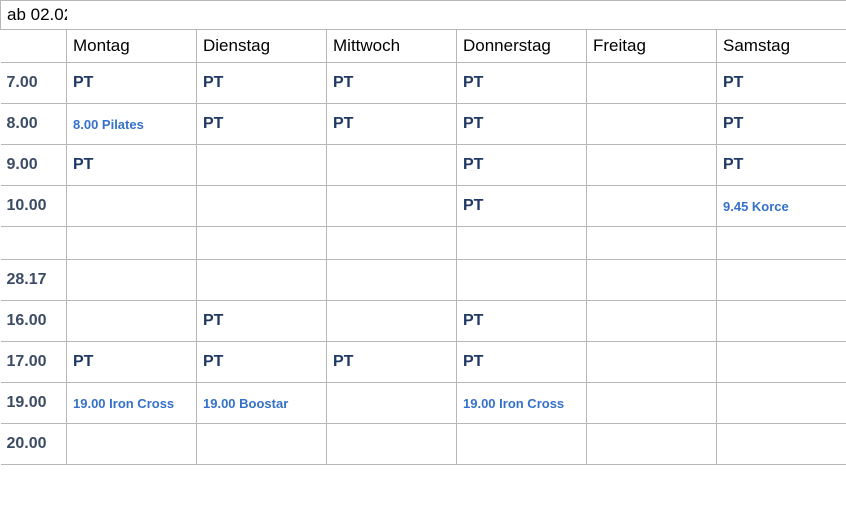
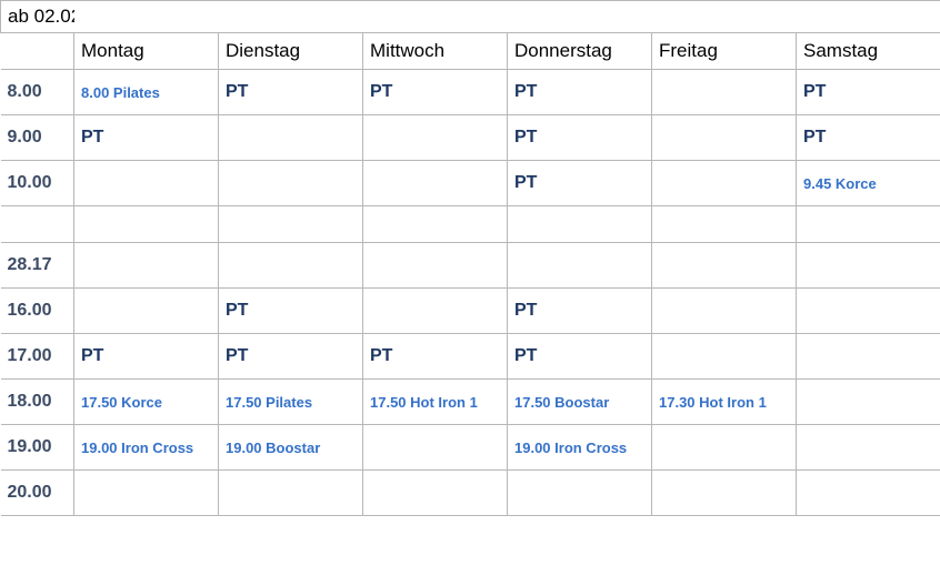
  	Montag	Dienstag	Mittwoch	Donnerstag	Freitag	Samstag
- 7.00	PT	PT	PT	PT		PT
  8.00	8.00 Pilates	PT	PT	PT		PT
  9.00	PT			PT		PT
  10.00				PT		9.45 Korce
  28.17
  16.00		PT		PT
  17.00	PT	PT	PT	PT
+ 18.00	17.50 Korce	17.50 Pilates	17.50 Hot Iron 1	17.50 Boostar	17.30 Hot Iron 1
  19.00	19.00 Iron Cross	19.00 Boostar		19.00 Iron Cross
  20.00
